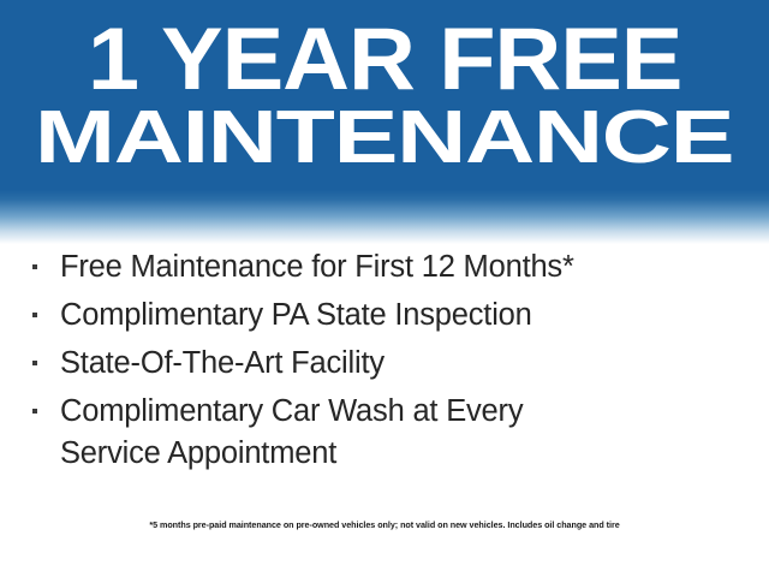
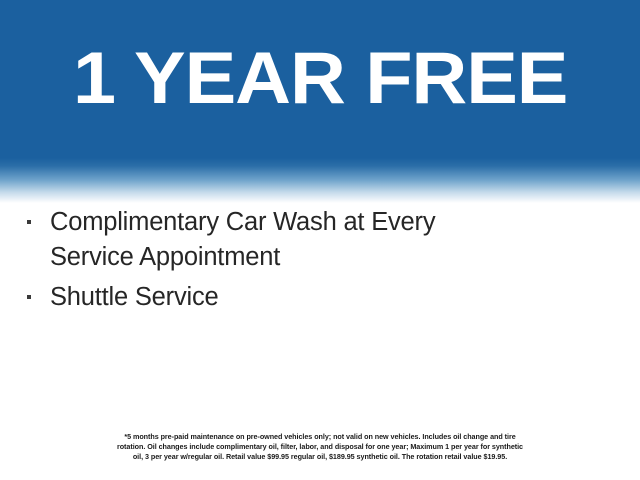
  1 YEAR FREE
- MAINTENANCE
- Free Maintenance for First 12 Months*
- Complimentary PA State Inspection
- State-Of-The-Art Facility
  Complimentary Car Wash at Every
  Service Appointment
+ Shuttle Service
  *5 months pre-paid maintenance on pre-owned vehicles only; not valid on new vehicles. Includes oil change and tire
+ rotation. Oil changes include complimentary oil, filter, labor, and disposal for one year; Maximum 1 per year for synthetic
+ oil, 3 per year w/regular oil. Retail value $99.95 regular oil, $189.95 synthetic oil. The rotation retail value $19.95.
